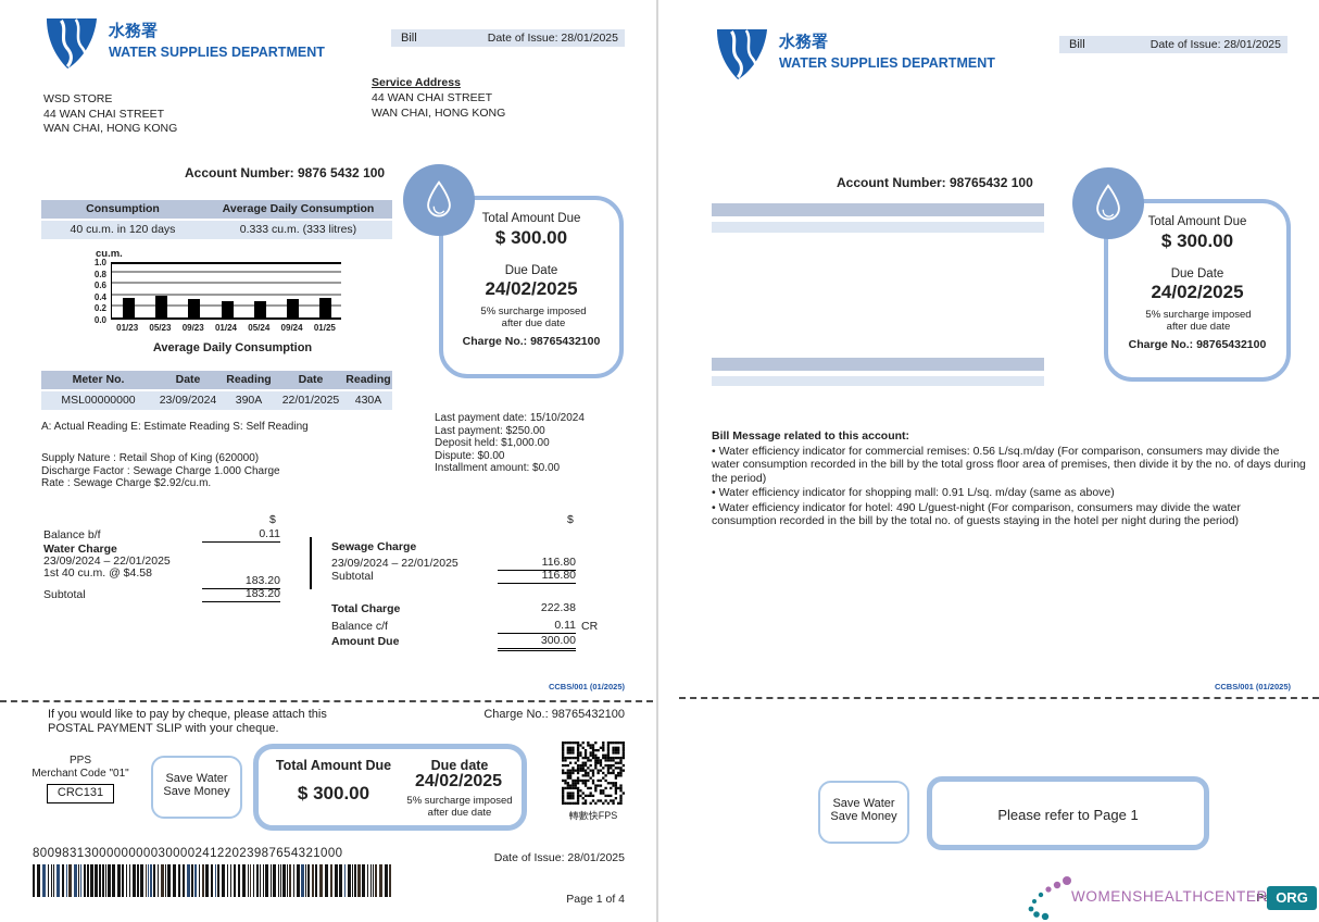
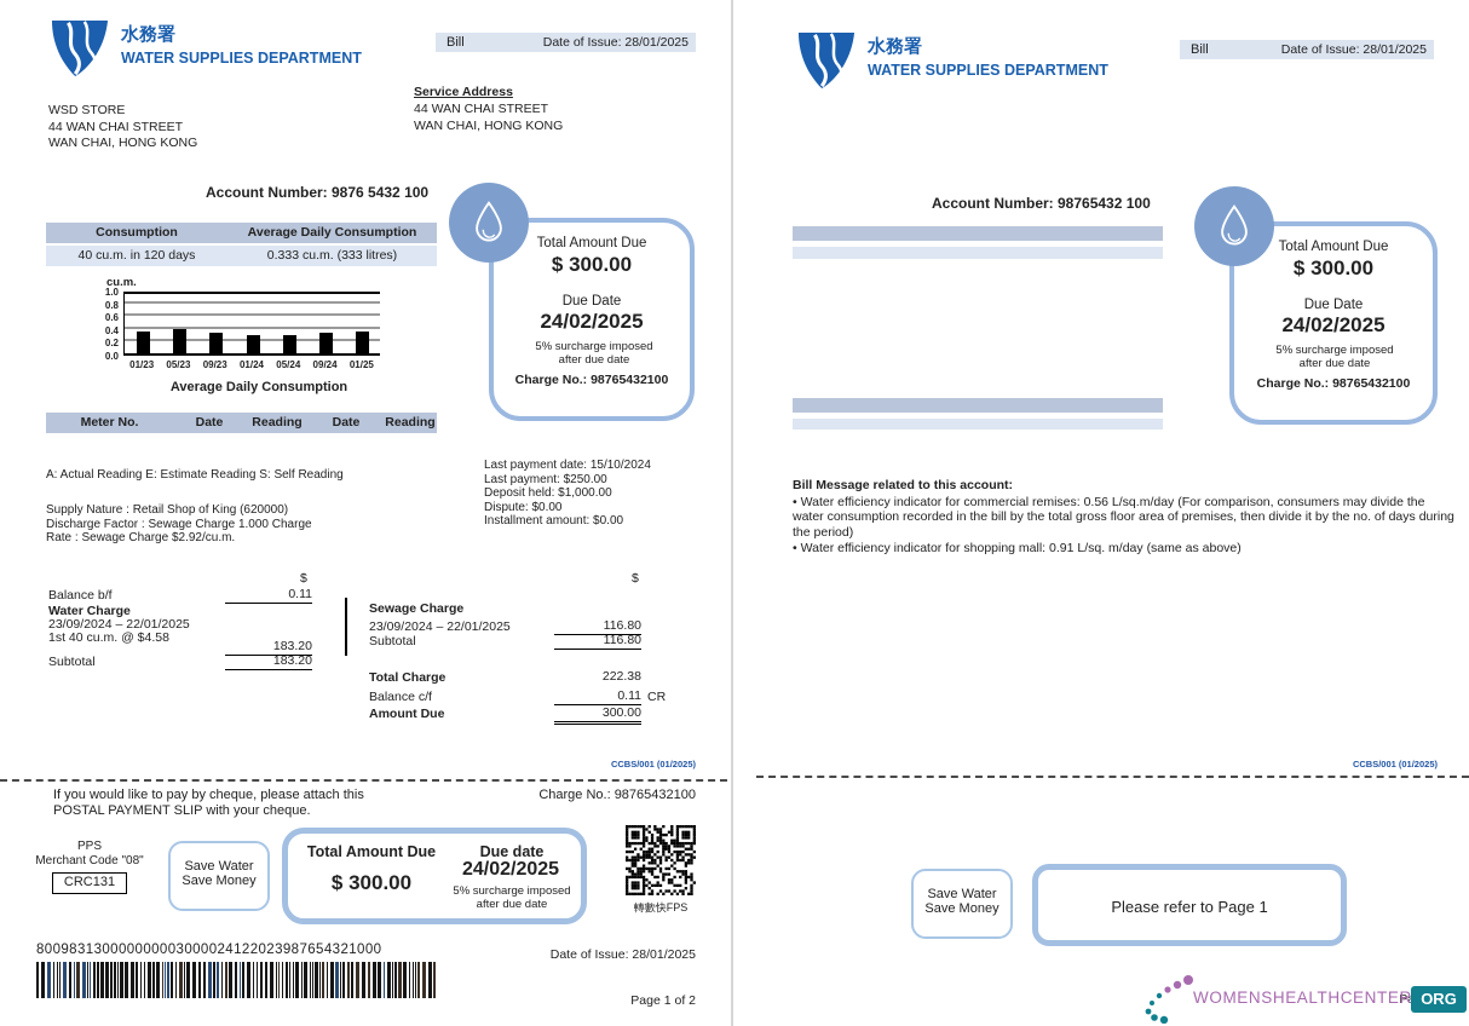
  水務署
  WATER SUPPLIES DEPARTMENT
  Bill
  Date of Issue: 28/01/2025
  WSD STORE
  44 WAN CHAI STREET
  WAN CHAI, HONG KONG
  Service Address
  44 WAN CHAI STREET
  WAN CHAI, HONG KONG
  Account Number: 9876 5432 100
  Consumption
  Average Daily Consumption
  40 cu.m. in 120 days
  0.333 cu.m. (333 litres)
  cu.m.
  Average Daily Consumption
  0.0
  0.2
  0.4
  0.6
  0.8
  1.0
  01/23
  05/23
  09/23
  01/24
  05/24
  09/24
  01/25
  Meter No.
  Date
  Reading
  Date
  Reading
- MSL00000000
- 23/09/2024
- 390A
- 22/01/2025
- 430A
  A: Actual Reading E: Estimate Reading S: Self Reading
  Supply Nature : Retail Shop of King (620000)
  Discharge Factor : Sewage Charge 1.000 Charge
  Rate : Sewage Charge $2.92/cu.m.
  Total Amount Due
  $ 300.00
  Due Date
  24/02/2025
  5% surcharge imposed after due date
  Charge No.: 98765432100
  Last payment date: 15/10/2024
  Last payment: $250.00
  Deposit held: $1,000.00
  Dispute: $0.00
  Installment amount: $0.00
  $
  Balance b/f
  0.11
  Water Charge
  23/09/2024 – 22/01/2025
  1st 40 cu.m. @ $4.58
  183.20
  Subtotal
  183.20
  $
  Sewage Charge
  23/09/2024 – 22/01/2025
  116.80
  Subtotal
  116.80
  Total Charge
  222.38
  Balance c/f
  0.11
  CR
  Amount Due
  300.00
  CCBS/001 (01/2025)
  If you would like to pay by cheque, please attach this
  POSTAL PAYMENT SLIP with your cheque.
  Charge No.: 98765432100
  PPS
- Merchant Code "01"
+ Merchant Code "08"
  CRC131
  Save Water
  Save Money
  Total Amount Due
  $ 300.00
  Due date
  24/02/2025
  5% surcharge imposed after due date
  轉數快FPS
  800983130000000003000024122023987654321000
  Date of Issue: 28/01/2025
- Page 1 of 4
+ Page 1 of 2
  水務署
  WATER SUPPLIES DEPARTMENT
  Bill
  Date of Issue: 28/01/2025
  Account Number: 98765432 100
  Total Amount Due
  $ 300.00
  Due Date
  24/02/2025
  5% surcharge imposed after due date
  Charge No.: 98765432100
  Bill Message related to this account:
  • Water efficiency indicator for commercial remises: 0.56 L/sq.m/day (For comparison, consumers may divide the water consumption recorded in the bill by the total gross floor area of premises, then divide it by the no. of days during the period)
  • Water efficiency indicator for shopping mall: 0.91 L/sq. m/day (same as above)
- • Water efficiency indicator for hotel: 490 L/guest-night (For comparison, consumers may divide the water consumption recorded in the bill by the total no. of guests staying in the hotel per night during the period)
  CCBS/001 (01/2025)
  Save Water
  Save Money
  Please refer to Page 1
  WOMENSHEALTHCENTER
  ORG
